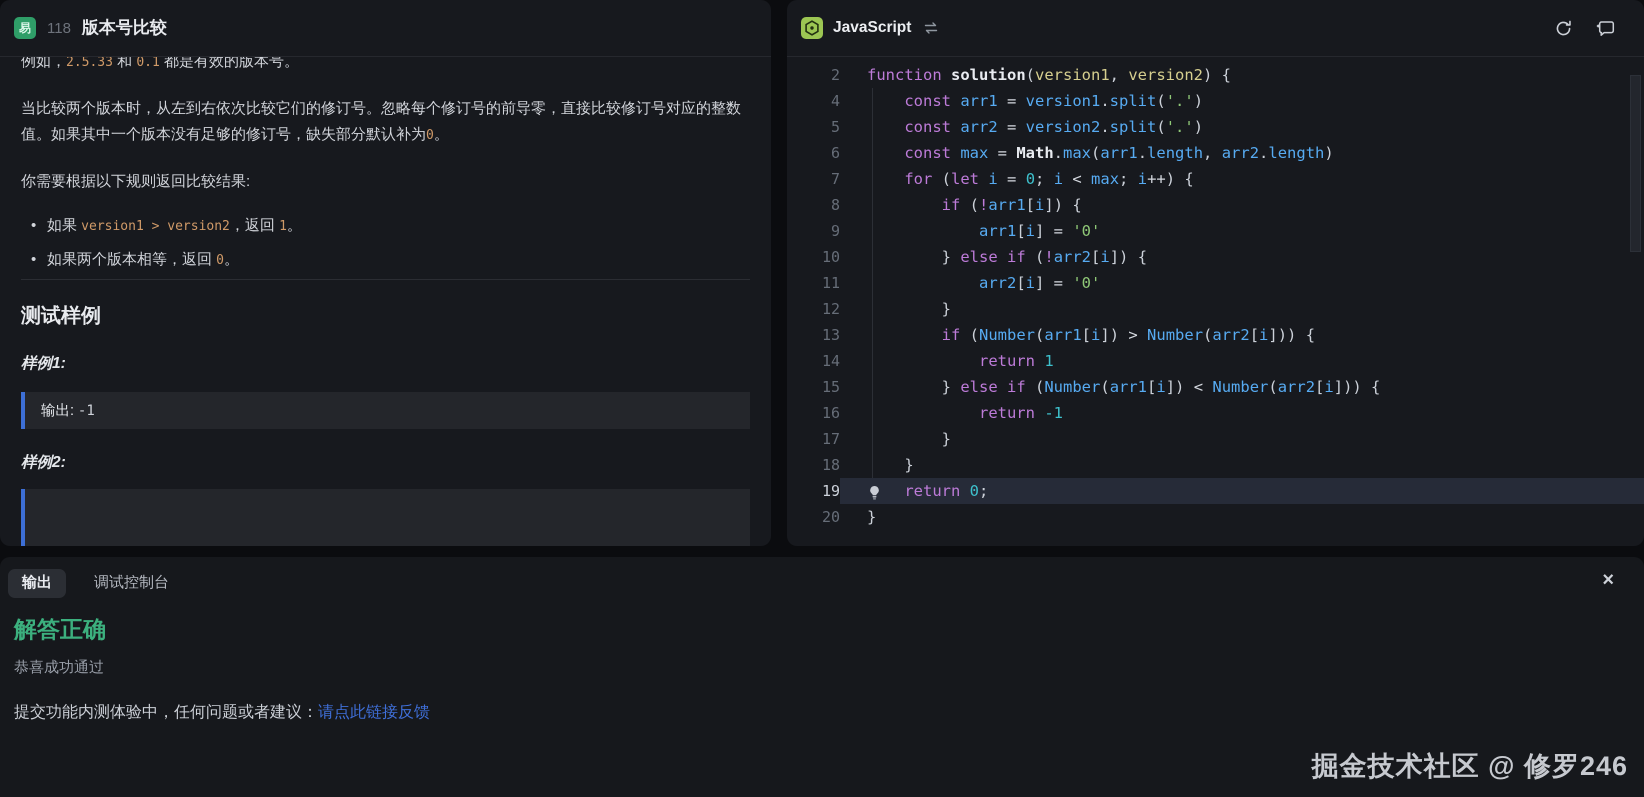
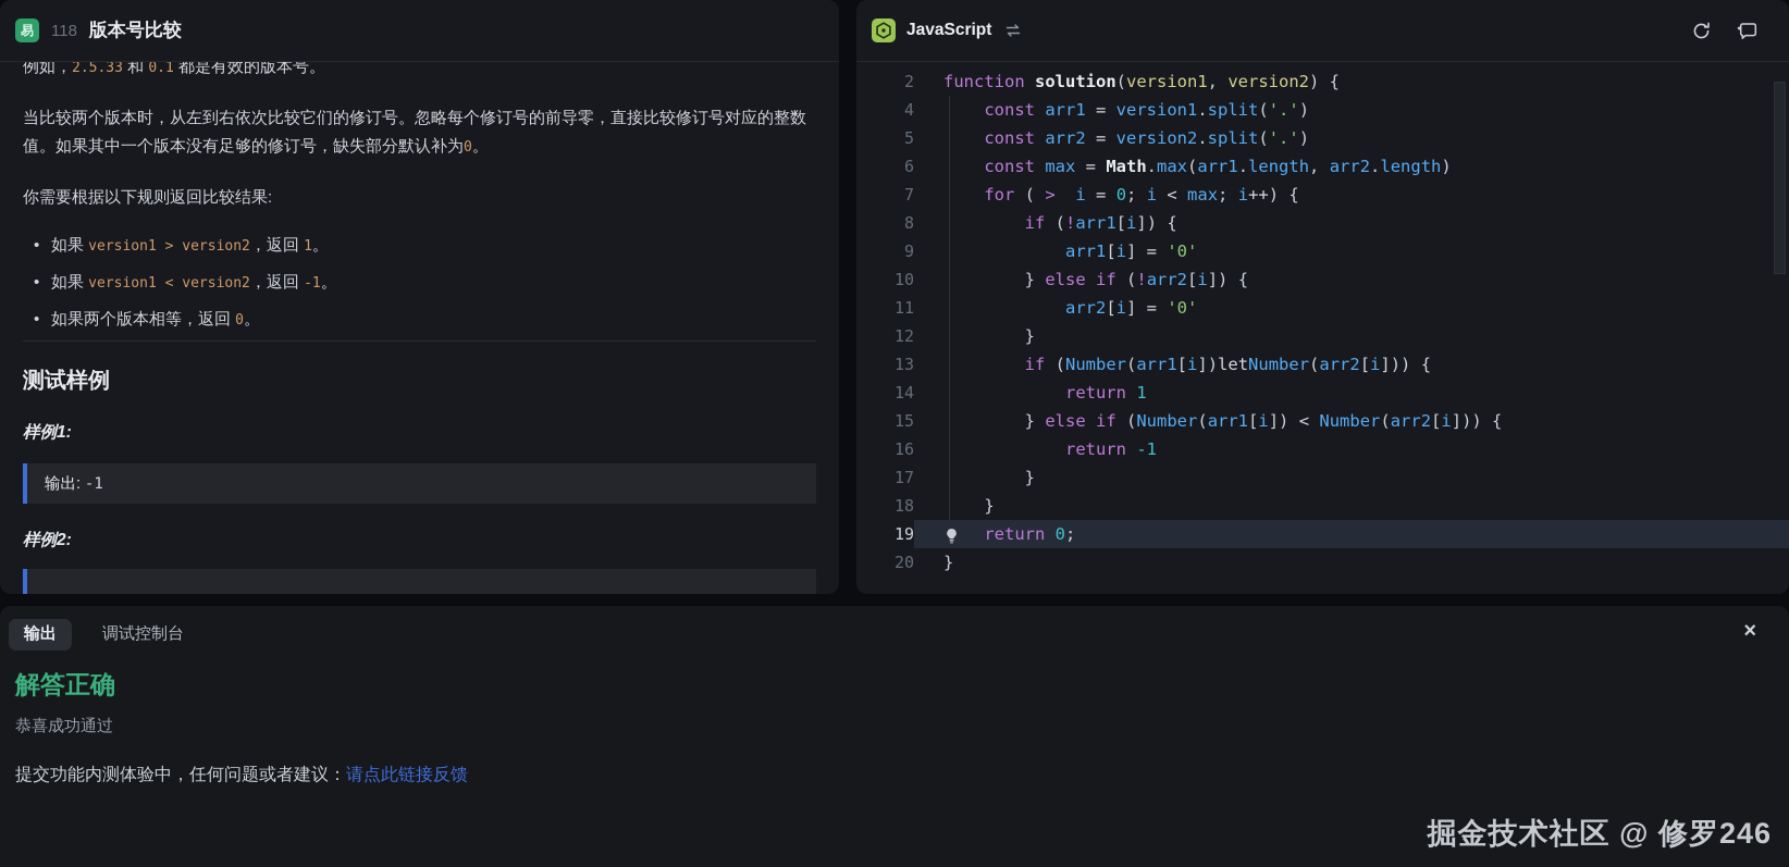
  易
  118
  版本号比较
  例如，2.5.33 和 0.1 都是有效的版本号。
  当比较两个版本时，从左到右依次比较它们的修订号。忽略每个修订号的前导零，直接比较修订号对应的整数值。如果其中一个版本没有足够的修订号，缺失部分默认补为0。
  你需要根据以下规则返回比较结果:
  如果 version1 > version2，返回 1。
+ 如果 version1 < version2，返回 -1。
  如果两个版本相等，返回 0。
  测试样例
  样例1:
  输出: -1
  样例2:
  JavaScript
  2
  function solution(version1, version2) {
  4
  const arr1 = version1.split('.')
  5
  const arr2 = version2.split('.')
  6
  const max = Math.max(arr1.length, arr2.length)
  7
- for (let i = 0; i < max; i++) {
+ for ( > i = 0; i < max; i++) {
  8
  if (!arr1[i]) {
  9
  arr1[i] = '0'
  10
  } else if (!arr2[i]) {
  11
  arr2[i] = '0'
  12
  }
  13
- if (Number(arr1[i]) > Number(arr2[i])) {
+ if (Number(arr1[i])letNumber(arr2[i])) {
  14
  return 1
  15
  } else if (Number(arr1[i]) < Number(arr2[i])) {
  16
  return -1
  17
  }
  18
  }
  19
  return 0;
  20
  }
  输出
  调试控制台
  ×
  解答正确
  恭喜成功通过
  提交功能内测体验中，任何问题或者建议：请点此链接反馈
  掘金技术社区 @ 修罗246
